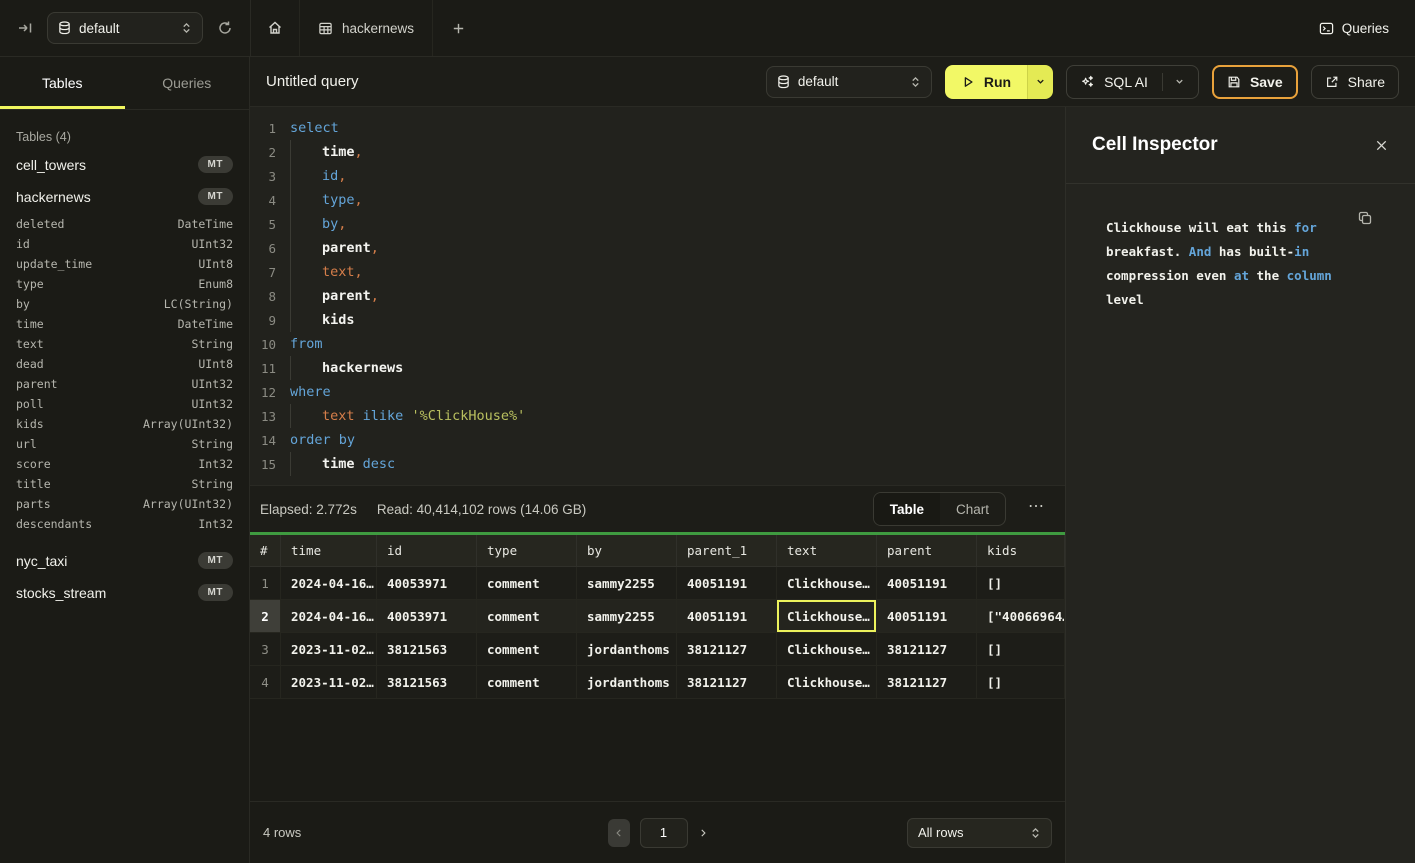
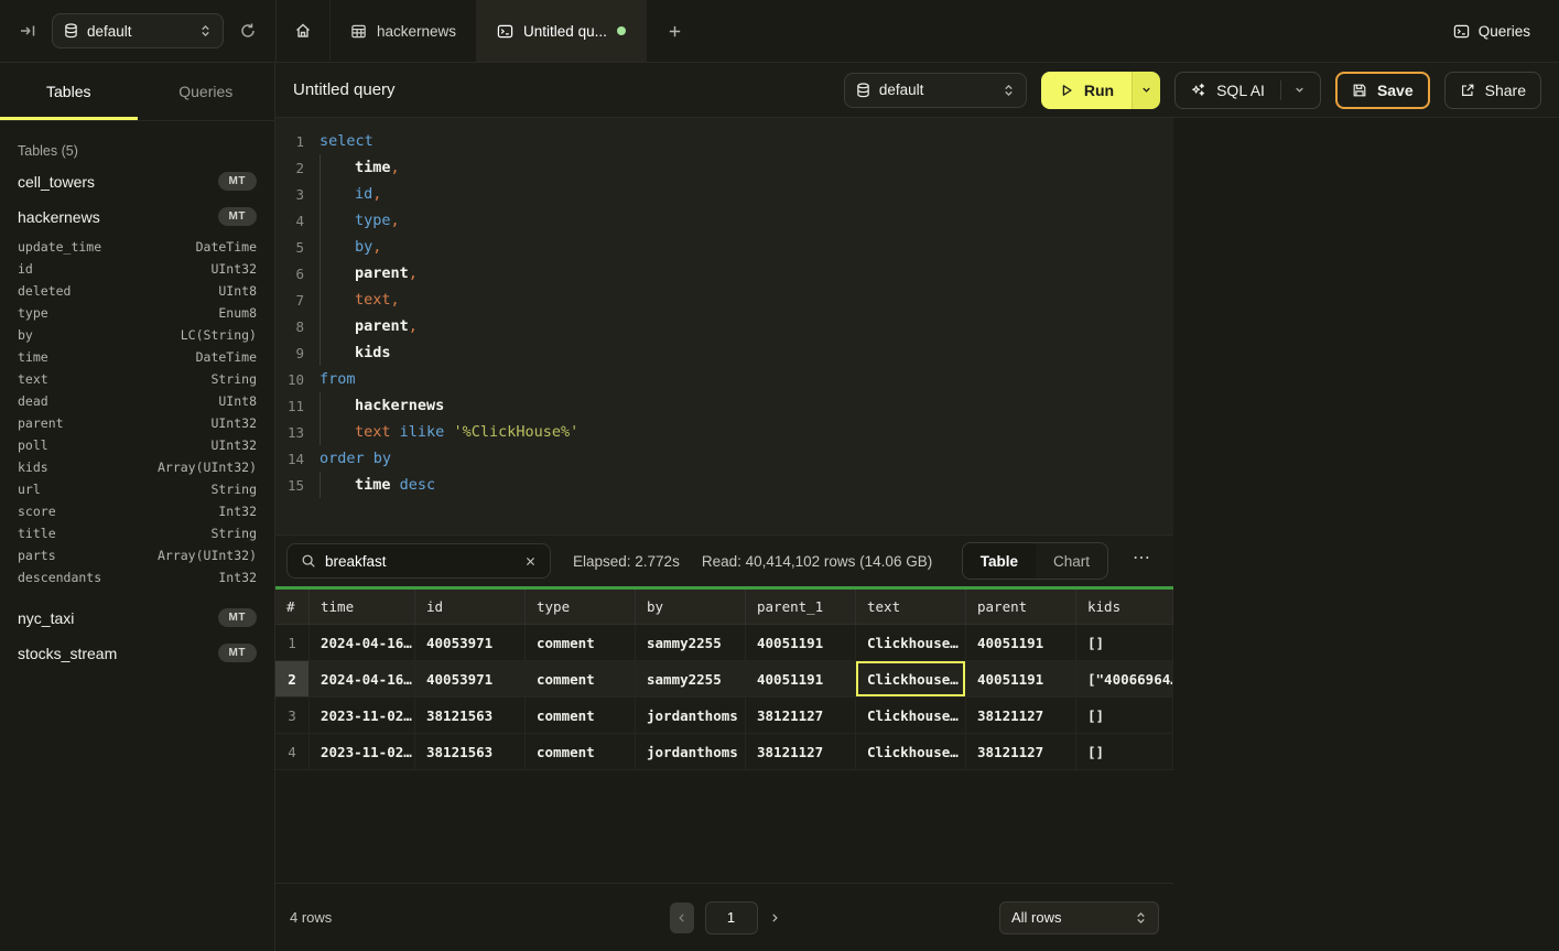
  default
  hackernews
+ Untitled qu...
  Queries
  Tables
  Queries
- Tables (4)
+ Tables (5)
  cell_towers
  MT
  hackernews
  MT
- deleted
+ update_time
  DateTime
  id
  UInt32
- update_time
+ deleted
  UInt8
  type
  Enum8
  by
  LC(String)
  time
  DateTime
  text
  String
  dead
  UInt8
  parent
  UInt32
  poll
  UInt32
  kids
  Array(UInt32)
  url
  String
  score
  Int32
  title
  String
  parts
  Array(UInt32)
  descendants
  Int32
  nyc_taxi
  MT
  stocks_stream
  MT
  Untitled query
  default
  Run
  SQL AI
  Save
  Share
  1
  select
  2
  time
  ,
  3
  id
  ,
  4
  type
  ,
  5
  by
  ,
  6
  parent
  ,
  7
  text
  ,
  8
  parent
  ,
  9
  kids
  10
  from
  11
  hackernews
- 12
- where
  13
  text
  ilike
  '%ClickHouse%'
  14
  order
  by
  15
  time
  desc
+ breakfast
  Elapsed: 2.772s
  Read: 40,414,102 rows (14.06 GB)
  Table
  Chart
  ⋯
  #
  time
  id
  type
  by
  parent_1
  text
  parent
  kids
  1
  2024-04-16…
  40053971
  comment
  sammy2255
  40051191
  Clickhouse…
  40051191
  []
  2
  2024-04-16…
  40053971
  comment
  sammy2255
  40051191
  Clickhouse…
  40051191
  ["40066964
  3
  2023-11-02…
  38121563
  comment
  jordanthoms
  38121127
  Clickhouse…
  38121127
  []
  4
  2023-11-02…
  38121563
  comment
  jordanthoms
  38121127
  Clickhouse…
  38121127
  []
  4 rows
  1
  All rows
- Cell Inspector
- Clickhouse will eat this for breakfast. And has built-in compression even at the column level
